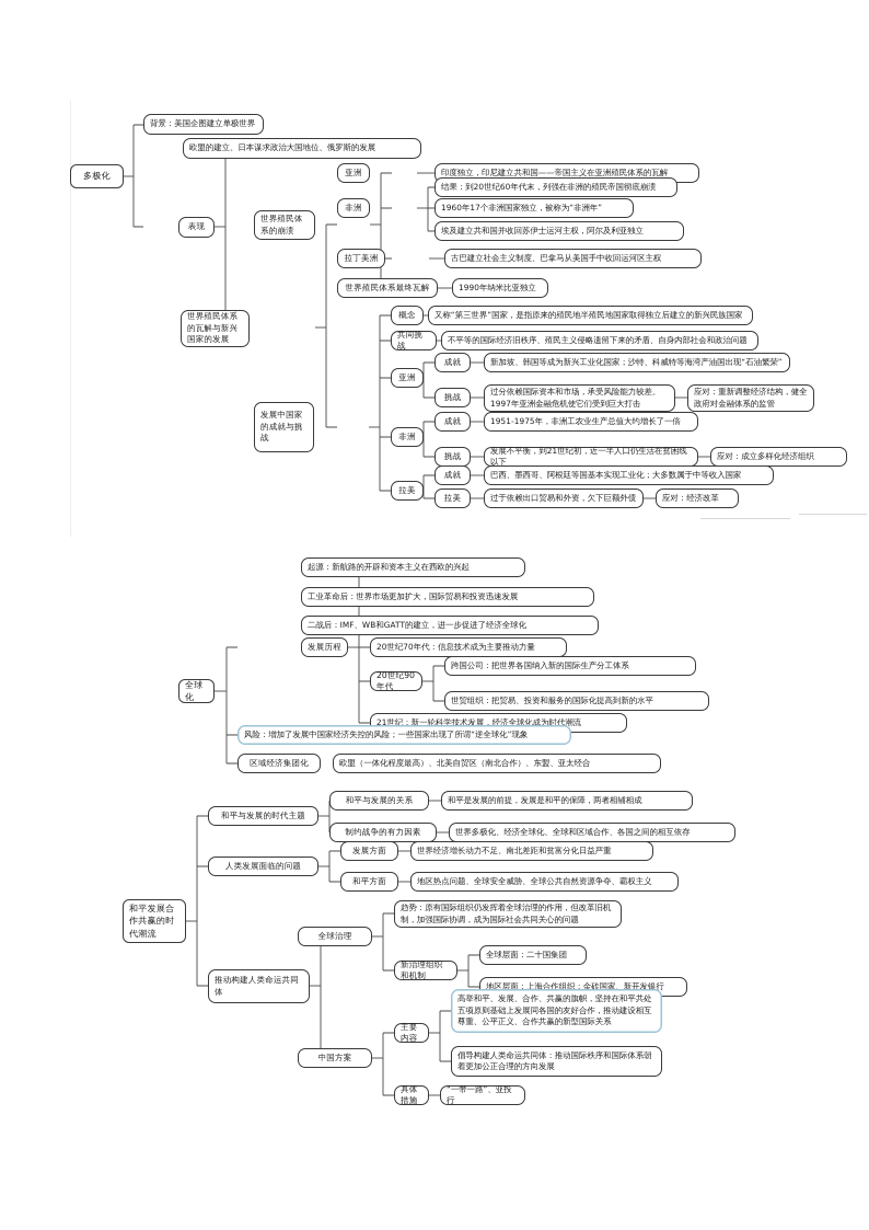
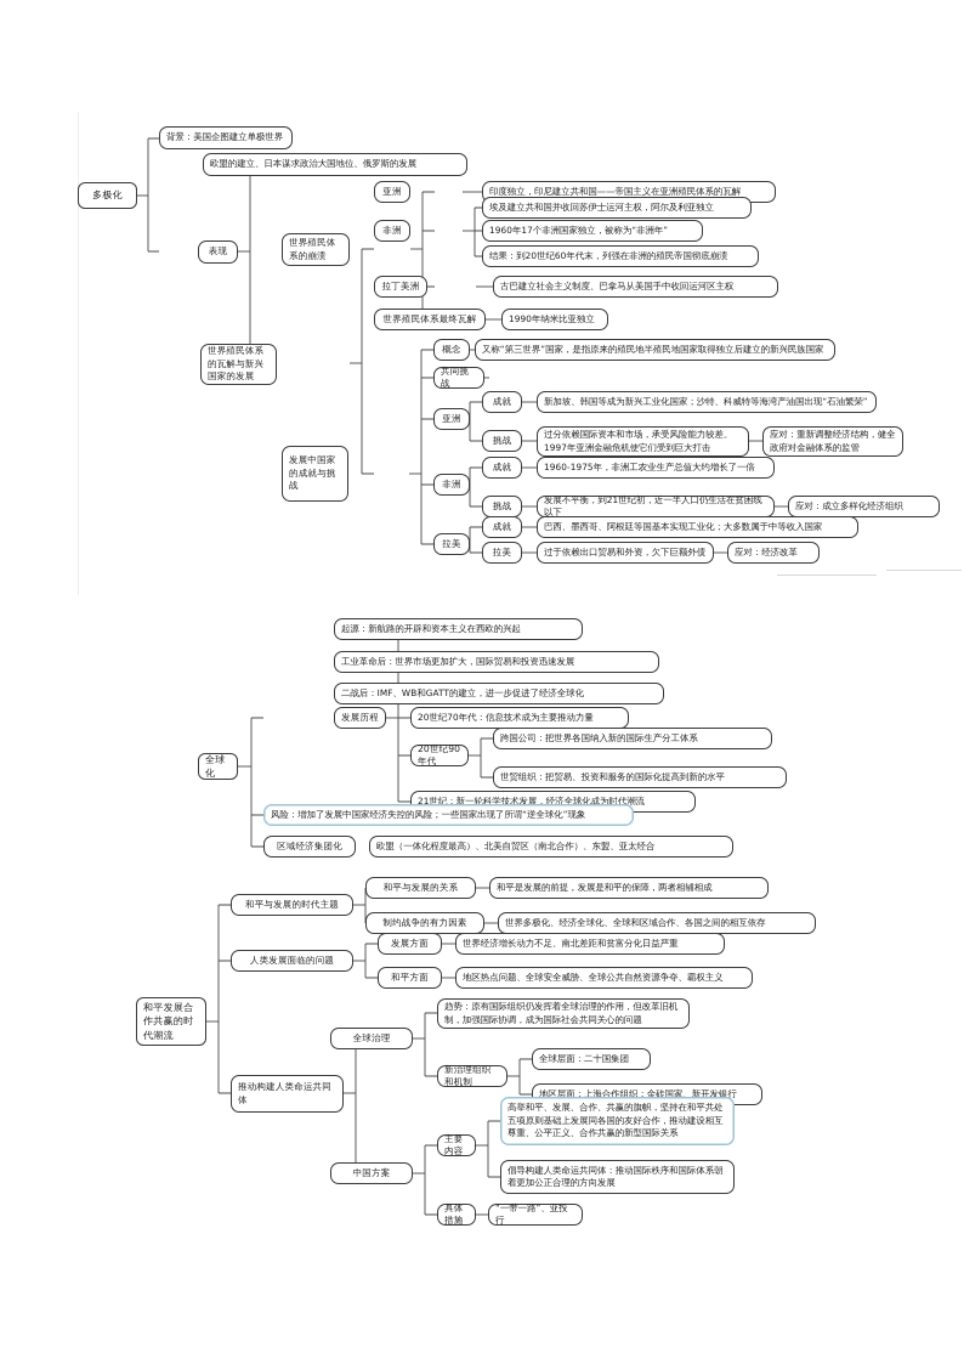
  多极化
  背景：美国企图建立单极世界
  表现
  欧盟的建立、日本谋求政治大国地位、俄罗斯的发展
  世界殖民体系的瓦解与新兴国家的发展
  世界殖民体系的崩溃
  亚洲
  印度独立，印尼建立共和国——帝国主义在亚洲殖民体系的瓦解
  非洲
- 结果：到20世纪60年代末，列强在非洲的殖民帝国彻底崩溃
+ 埃及建立共和国并收回苏伊士运河主权，阿尔及利亚独立
  1960年17个非洲国家独立，被称为“非洲年”
- 埃及建立共和国并收回苏伊士运河主权，阿尔及利亚独立
+ 结果：到20世纪60年代末，列强在非洲的殖民帝国彻底崩溃
  拉丁美洲
  古巴建立社会主义制度、巴拿马从美国手中收回运河区主权
  世界殖民体系最终瓦解
  1990年纳米比亚独立
  发展中国家的成就与挑战
  概念
  又称“第三世界”国家，是指原来的殖民地半殖民地国家取得独立后建立的新兴民族国家
  共同挑战
- 不平等的国际经济旧秩序、殖民主义侵略遗留下来的矛盾、自身内部社会和政治问题
  亚洲
  成就
  新加坡、韩国等成为新兴工业化国家；沙特、科威特等海湾产油国出现“石油繁荣”
  挑战
  过分依赖国际资本和市场，承受风险能力较差。1997年亚洲金融危机使它们受到巨大打击
  应对：重新调整经济结构，健全政府对金融体系的监管
  非洲
  成就
- 1951-1975年，非洲工农业生产总值大约增长了一倍
+ 1960-1975年，非洲工农业生产总值大约增长了一倍
  挑战
  发展不平衡，到21世纪初，近一半人口仍生活在贫困线以下
  应对：成立多样化经济组织
  拉美
  成就
  巴西、墨西哥、阿根廷等国基本实现工业化；大多数属于中等收入国家
  拉美
  过于依赖出口贸易和外资，欠下巨额外债
  应对：经济改革
  全球化
  发展历程
  起源：新航路的开辟和资本主义在西欧的兴起
  工业革命后：世界市场更加扩大，国际贸易和投资迅速发展
  二战后：IMF、WB和GATT的建立，进一步促进了经济全球化
  20世纪70年代：信息技术成为主要推动力量
  20世纪90年代
  跨国公司：把世界各国纳入新的国际生产分工体系
  世贸组织：把贸易、投资和服务的国际化提高到新的水平
  21世纪：新一轮科学技术发展，经济全球化成为时代潮流
  风险：增加了发展中国家经济失控的风险；一些国家出现了所谓“逆全球化”现象
  区域经济集团化
  欧盟（一体化程度最高）、北美自贸区（南北合作）、东盟、亚太经合
  和平发展合作共赢的时代潮流
  和平与发展的时代主题
  和平与发展的关系
  和平是发展的前提，发展是和平的保障，两者相辅相成
  制约战争的有力因素
  世界多极化、经济全球化、全球和区域合作、各国之间的相互依存
  人类发展面临的问题
  发展方面
  世界经济增长动力不足、南北差距和贫富分化日益严重
  和平方面
  地区热点问题、全球安全威胁、全球公共自然资源争夺、霸权主义
  推动构建人类命运共同体
  全球治理
  趋势：原有国际组织仍发挥着全球治理的作用，但改革旧机制，加强国际协调，成为国际社会共同关心的问题
  新治理组织和机制
  全球层面：二十国集团
  地区层面：上海合作组织；金砖国家、新开发银行
  中国方案
  主要内容
  高举和平、发展、合作、共赢的旗帜，坚持在和平共处五项原则基础上发展同各国的友好合作，推动建设相互尊重、公平正义、合作共赢的新型国际关系
  倡导构建人类命运共同体：推动国际秩序和国际体系朝着更加公正合理的方向发展
  具体措施
  “一带一路”、亚投行
